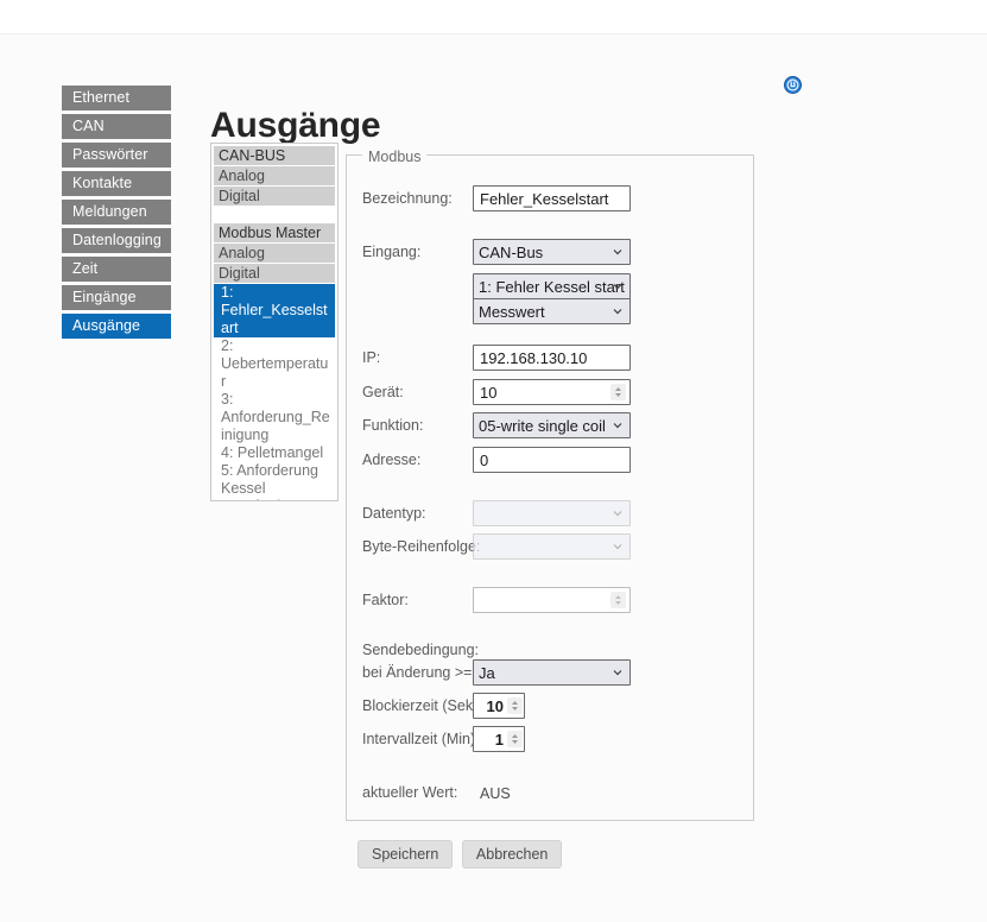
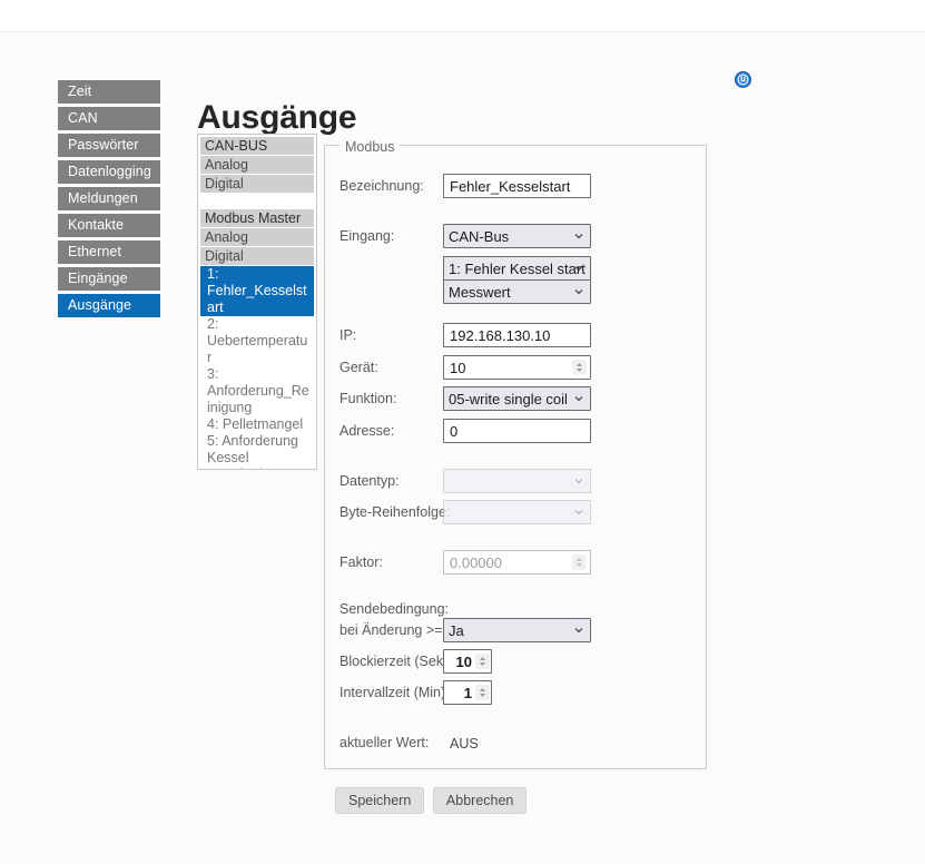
- Ethernet
+ Zeit
  CAN
  Passwörter
- Kontakte
+ Datenlogging
  Meldungen
- Datenlogging
+ Kontakte
- Zeit
+ Ethernet
  Eingänge
  Ausgänge
  Ausgänge
  CAN-BUS
  Analog
  Digital
  Modbus Master
  Analog
  Digital
  1: Fehler_Kesselstart
  2: Uebertemperatur
  3: Anforderung_Reinigung
  4: Pelletmangel
  5: Anforderung Kessel
  Modbus
  Bezeichnung:
  Fehler_Kesselstart
  Eingang:
  CAN-Bus
  1: Fehler Kessel start
  Messwert
  IP:
  192.168.130.10
  Gerät:
  10
  Funktion:
  05-write single coil
  Adresse:
  0
  Datentyp:
  Byte-Reihenfolge:
  Faktor:
+ 0.00000
  Sendebedingung:
  bei Änderung >=
  Ja
  Blockierzeit (Sek
  10
  Intervallzeit (Min
  1
  aktueller Wert:
  AUS
  Speichern Abbrechen
